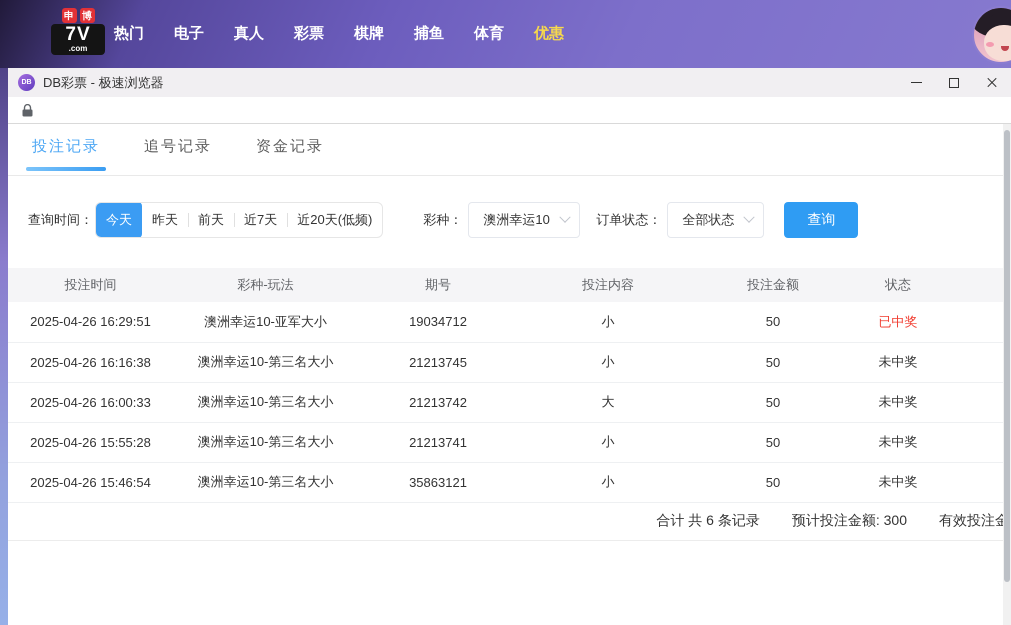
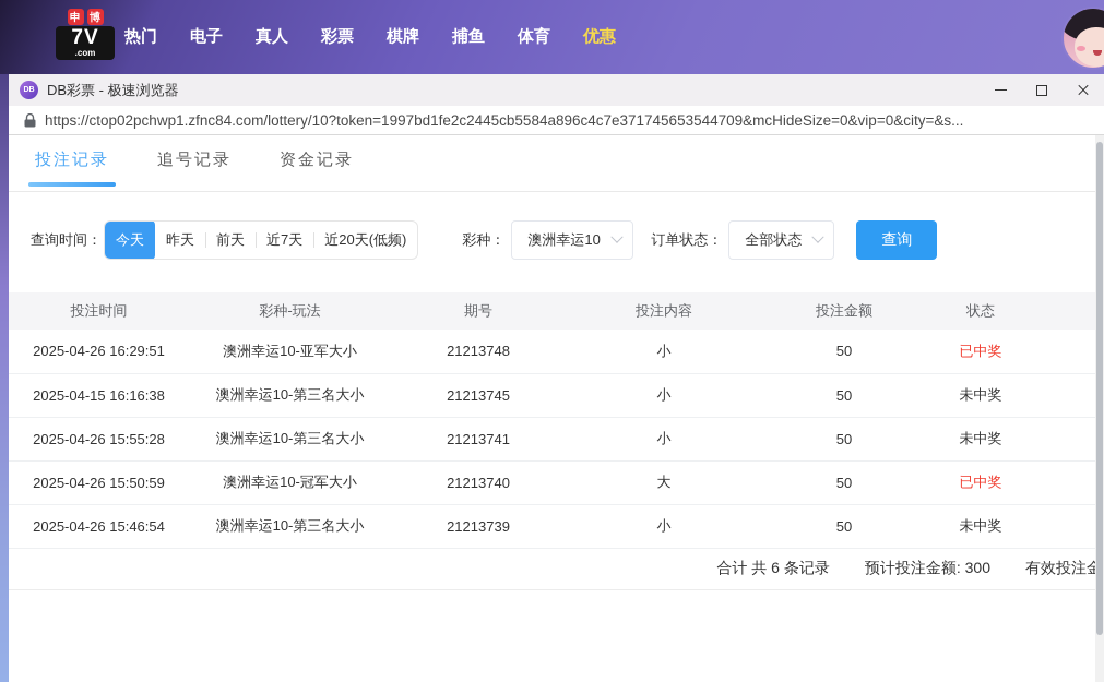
  申
  博
  7V
  .com
  热门
  电子
  真人
  彩票
  棋牌
  捕鱼
  体育
  优惠
  DB彩票 - 极速浏览器
+ https://ctop02pchwp1.zfnc84.com/lottery/10?token=1997bd1fe2c2445cb5584a896c4c7e371745653544709&mcHideSize=0&vip=0&city=&s...
  投注记录
  追号记录
  资金记录
  查询时间：
  今天
  昨天
  前天
  近7天
  近20天(低频)
  彩种：
  澳洲幸运10
  订单状态：
  全部状态
  查询
  投注时间	彩种-玩法	期号	投注内容	投注金额	状态
- 2025-04-26 16:29:51	澳洲幸运10-亚军大小	19034712	小	50	已中奖
+ 2025-04-26 16:29:51	澳洲幸运10-亚军大小	21213748	小	50	已中奖
- 2025-04-26 16:16:38	澳洲幸运10-第三名大小	21213745	小	50	未中奖
+ 2025-04-15 16:16:38	澳洲幸运10-第三名大小	21213745	小	50	未中奖
- 2025-04-26 16:00:33	澳洲幸运10-第三名大小	21213742	大	50	未中奖
  2025-04-26 15:55:28	澳洲幸运10-第三名大小	21213741	小	50	未中奖
+ 2025-04-26 15:50:59	澳洲幸运10-冠军大小	21213740	大	50	已中奖
- 2025-04-26 15:46:54	澳洲幸运10-第三名大小	35863121	小	50	未中奖
+ 2025-04-26 15:46:54	澳洲幸运10-第三名大小	21213739	小	50	未中奖
  合计 共 6 条记录
  预计投注金额: 300
  有效投注金
